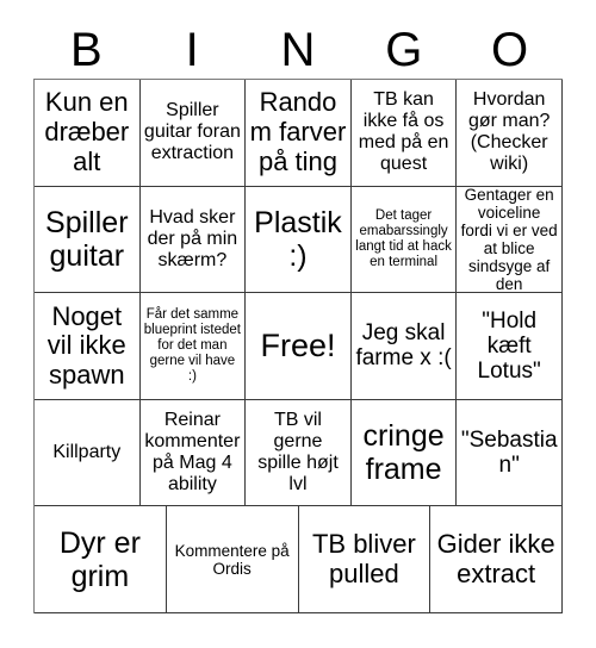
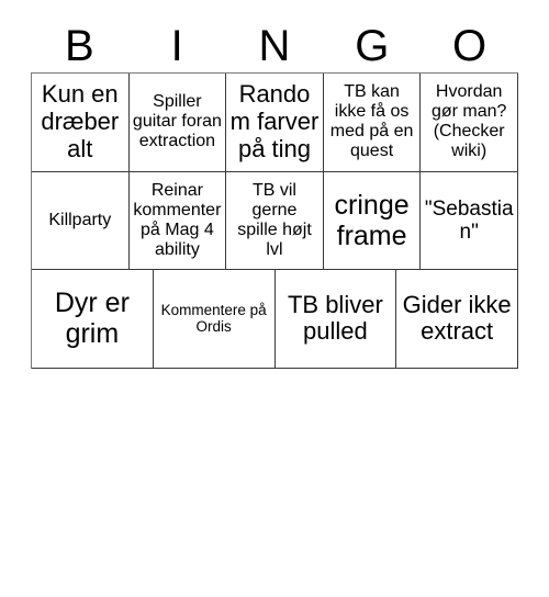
  B
  I
  N
  G
  O
  Kun en dræber alt
  Spiller guitar foran extraction
  Random farver på ting
  TB kan ikke få os med på en quest
  Hvordan gør man? (Checker wiki)
- Spiller guitar
- Hvad sker der på min skærm?
- Plastik :)
- Det tager emabarssingly langt tid at hack en terminal
- Gentager en voiceline fordi vi er ved at blice sindsyge af den
- Noget vil ikke spawn
- Får det samme blueprint istedet for det man gerne vil have :)
- Free!
- Jeg skal farme x :(
- "Hold kæft Lotus"
  Killparty
  Reinar kommenter på Mag 4 ability
  TB vil gerne spille højt lvl
  cringe frame
  "Sebastian"
  Dyr er grim
  Kommentere på Ordis
  TB bliver pulled
  Gider ikke extract
